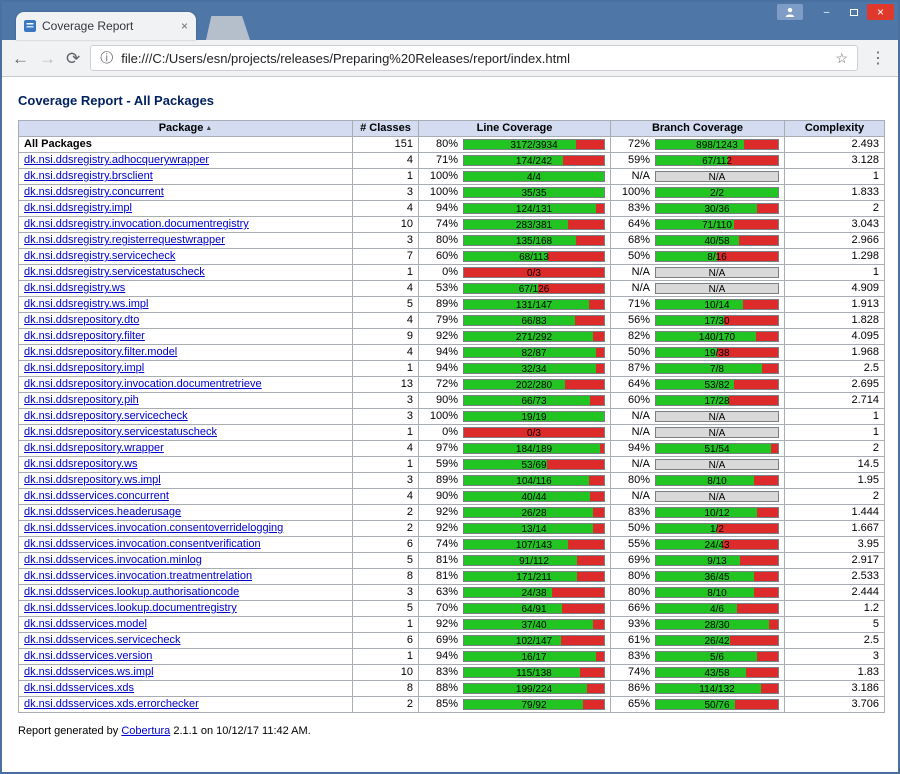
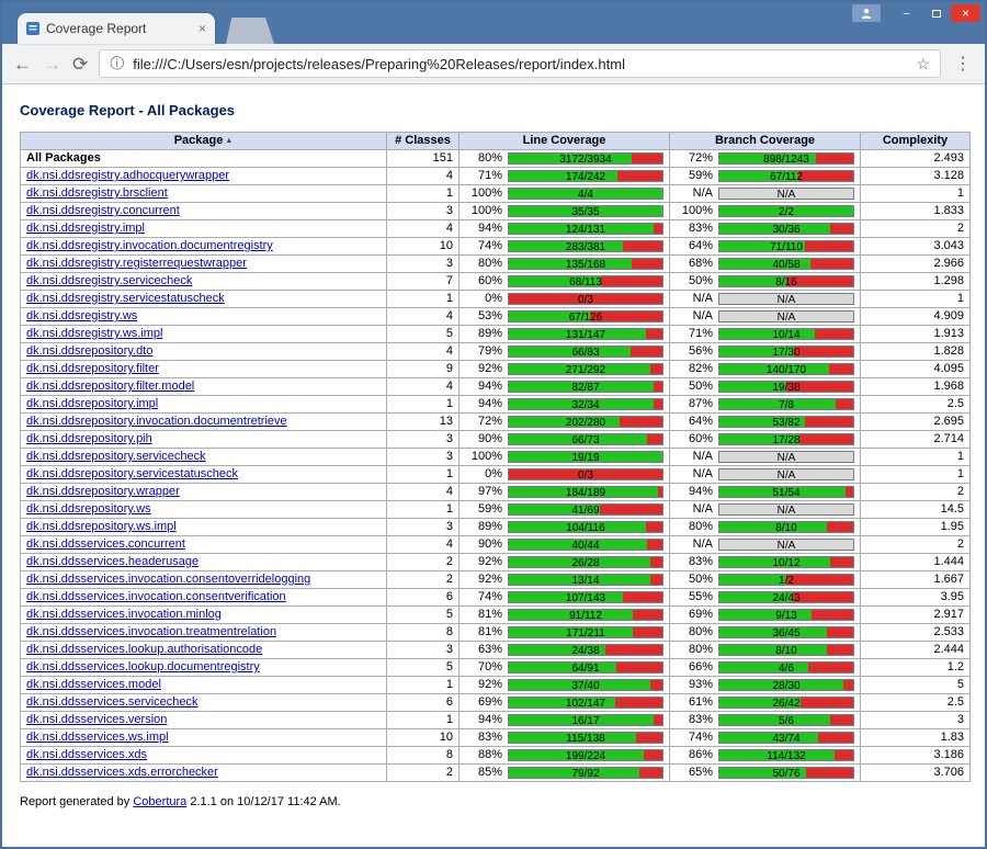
  Coverage Report
  ×
  –
  ×
  ←
  →
  ⟳
  ⓘ
  file:///C:/Users/esn/projects/releases/Preparing%20Releases/report/index.html
  ☆
  ⋮
  Coverage Report - All Packages
  Package	# Classes	Line Coverage	Branch Coverage	Complexity
  All Packages	151	80% 3172/3934	72% 898/1243	2.493
  dk.nsi.ddsregistry.adhocquerywrapper	4	71% 174/242	59% 67/112	3.128
  dk.nsi.ddsregistry.brsclient	1	100% 4/4	N/A N/A	1
  dk.nsi.ddsregistry.concurrent	3	100% 35/35	100% 2/2	1.833
  dk.nsi.ddsregistry.impl	4	94% 124/131	83% 30/36	2
  dk.nsi.ddsregistry.invocation.documentregistry	10	74% 283/381	64% 71/110	3.043
  dk.nsi.ddsregistry.registerrequestwrapper	3	80% 135/168	68% 40/58	2.966
  dk.nsi.ddsregistry.servicecheck	7	60% 68/113	50% 8/16	1.298
  dk.nsi.ddsregistry.servicestatuscheck	1	0% 0/3	N/A N/A	1
  dk.nsi.ddsregistry.ws	4	53% 67/126	N/A N/A	4.909
  dk.nsi.ddsregistry.ws.impl	5	89% 131/147	71% 10/14	1.913
  dk.nsi.ddsrepository.dto	4	79% 66/83	56% 17/30	1.828
  dk.nsi.ddsrepository.filter	9	92% 271/292	82% 140/170	4.095
  dk.nsi.ddsrepository.filter.model	4	94% 82/87	50% 19/38	1.968
  dk.nsi.ddsrepository.impl	1	94% 32/34	87% 7/8	2.5
  dk.nsi.ddsrepository.invocation.documentretrieve	13	72% 202/280	64% 53/82	2.695
  dk.nsi.ddsrepository.pih	3	90% 66/73	60% 17/28	2.714
  dk.nsi.ddsrepository.servicecheck	3	100% 19/19	N/A N/A	1
  dk.nsi.ddsrepository.servicestatuscheck	1	0% 0/3	N/A N/A	1
  dk.nsi.ddsrepository.wrapper	4	97% 184/189	94% 51/54	2
- dk.nsi.ddsrepository.ws	1	59% 53/69	N/A N/A	14.5
+ dk.nsi.ddsrepository.ws	1	59% 41/69	N/A N/A	14.5
  dk.nsi.ddsrepository.ws.impl	3	89% 104/116	80% 8/10	1.95
  dk.nsi.ddsservices.concurrent	4	90% 40/44	N/A N/A	2
  dk.nsi.ddsservices.headerusage	2	92% 26/28	83% 10/12	1.444
  dk.nsi.ddsservices.invocation.consentoverridelogging	2	92% 13/14	50% 1/2	1.667
  dk.nsi.ddsservices.invocation.consentverification	6	74% 107/143	55% 24/43	3.95
  dk.nsi.ddsservices.invocation.minlog	5	81% 91/112	69% 9/13	2.917
  dk.nsi.ddsservices.invocation.treatmentrelation	8	81% 171/211	80% 36/45	2.533
  dk.nsi.ddsservices.lookup.authorisationcode	3	63% 24/38	80% 8/10	2.444
  dk.nsi.ddsservices.lookup.documentregistry	5	70% 64/91	66% 4/6	1.2
  dk.nsi.ddsservices.model	1	92% 37/40	93% 28/30	5
  dk.nsi.ddsservices.servicecheck	6	69% 102/147	61% 26/42	2.5
  dk.nsi.ddsservices.version	1	94% 16/17	83% 5/6	3
- dk.nsi.ddsservices.ws.impl	10	83% 115/138	74% 43/58	1.83
+ dk.nsi.ddsservices.ws.impl	10	83% 115/138	74% 43/74	1.83
  dk.nsi.ddsservices.xds	8	88% 199/224	86% 114/132	3.186
  dk.nsi.ddsservices.xds.errorchecker	2	85% 79/92	65% 50/76	3.706
  Report generated by Cobertura 2.1.1 on 10/12/17 11:42 AM.
